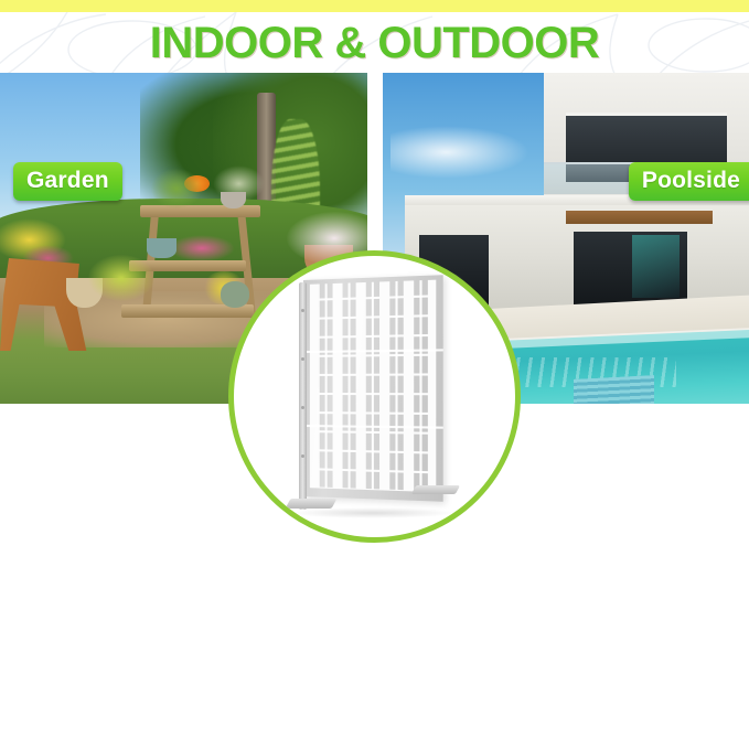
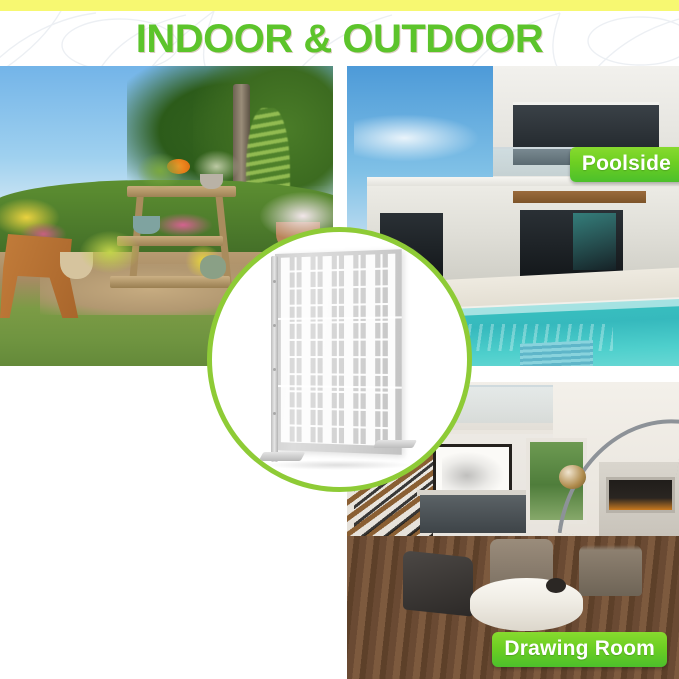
  INDOOR & OUTDOOR
- Garden
  Poolside
+ Drawing Room
